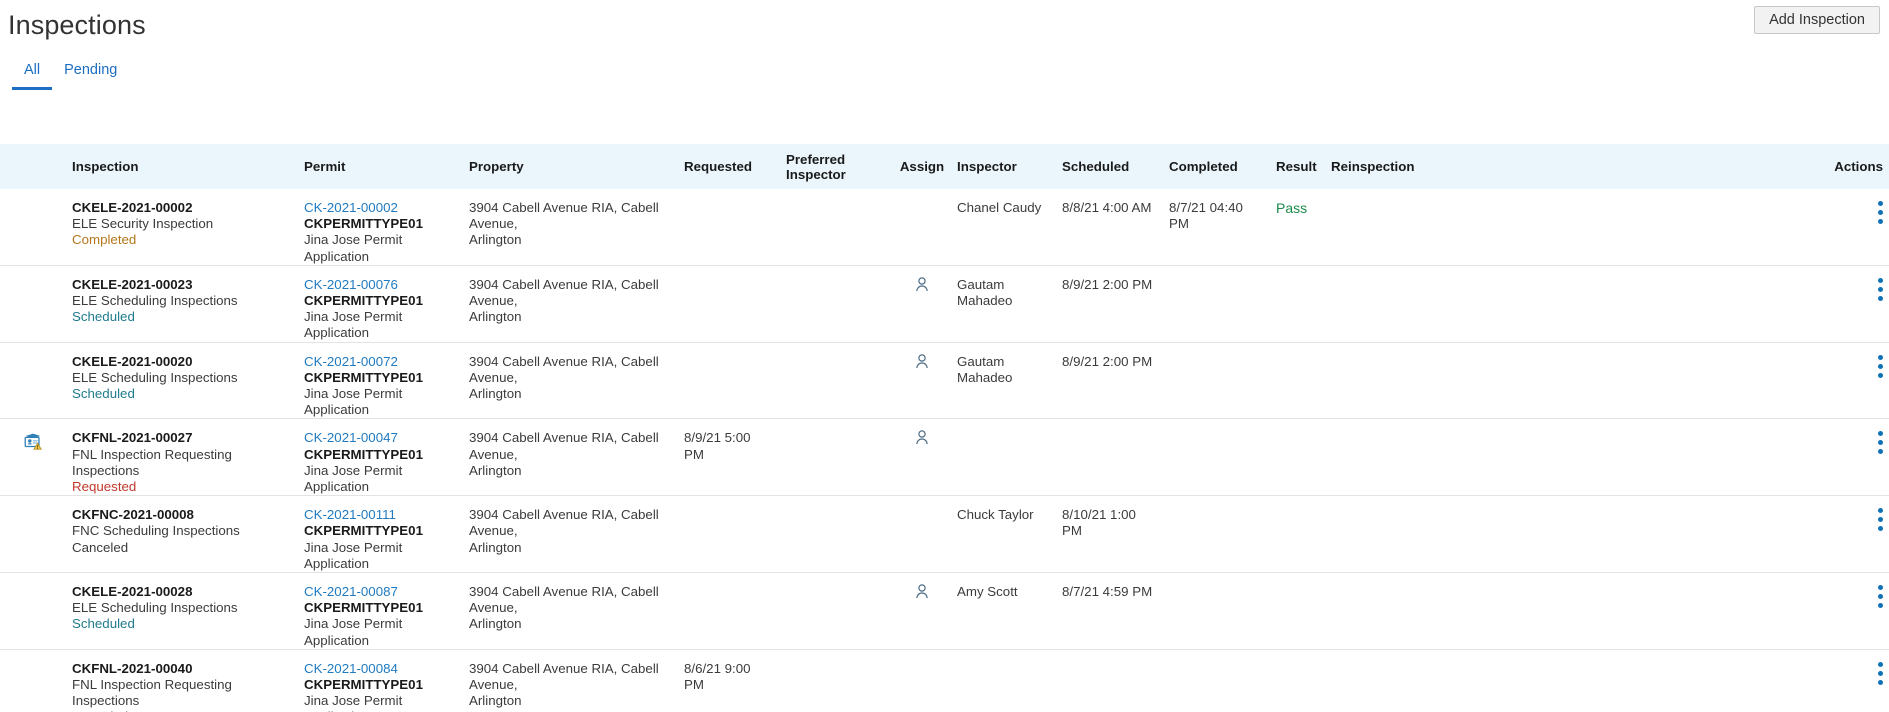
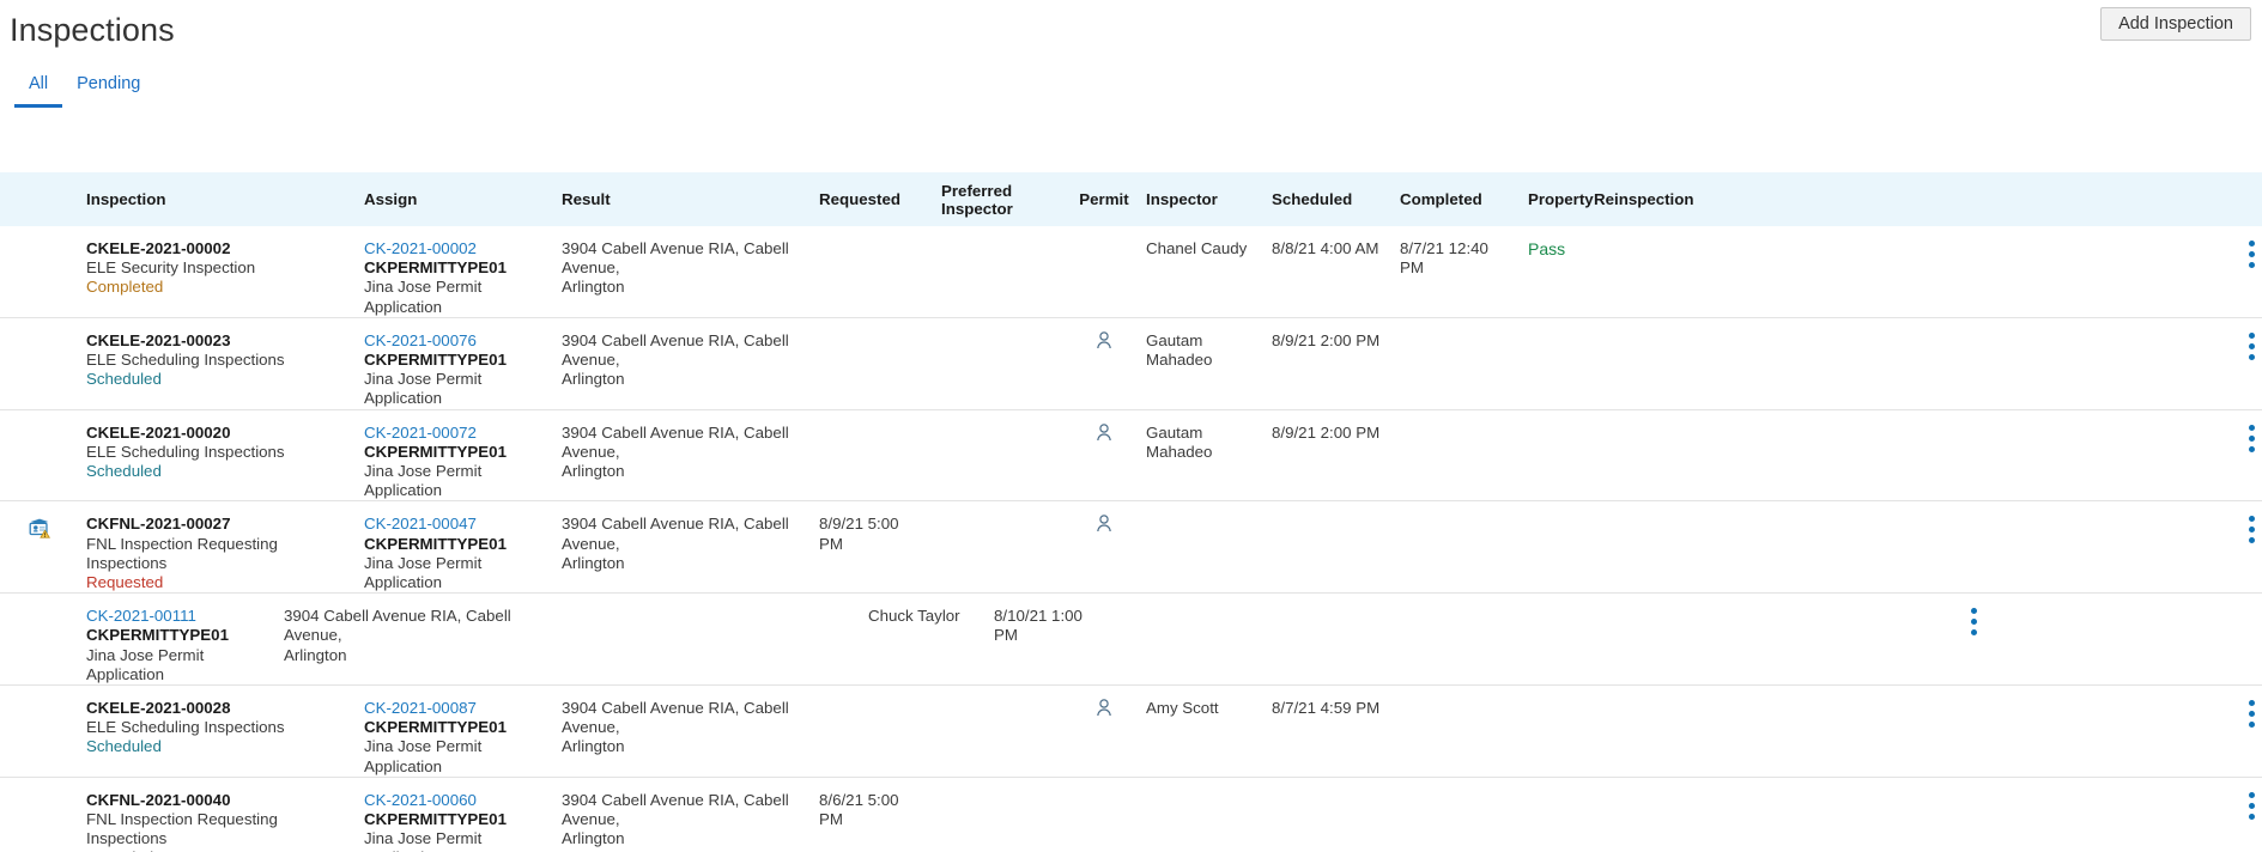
  Inspections
  Add Inspection
  All
  Pending
  Inspection
- Permit
+ Assign
- Property
+ Result
  Requested
  Preferred
  Inspector
- Assign
+ Permit
  Inspector
  Scheduled
  Completed
- Result
+ Property
  Reinspection
- Actions
  CKELE-2021-00002
  ELE Security Inspection
  Completed
  CK-2021-00002
  CKPERMITTYPE01
  Jina Jose Permit Application
  3904 Cabell Avenue RIA, Cabell
  Avenue,
  Arlington
  Chanel Caudy
  8/8/21 4:00 AM
- 8/7/21 04:40 PM
+ 8/7/21 12:40 PM
  Pass
  CKELE-2021-00023
  ELE Scheduling Inspections
  Scheduled
  CK-2021-00076
  CKPERMITTYPE01
  Jina Jose Permit Application
  3904 Cabell Avenue RIA, Cabell
  Avenue,
  Arlington
  Gautam Mahadeo
  8/9/21 2:00 PM
  CKELE-2021-00020
  ELE Scheduling Inspections
  Scheduled
  CK-2021-00072
  CKPERMITTYPE01
  Jina Jose Permit Application
  3904 Cabell Avenue RIA, Cabell
  Avenue,
  Arlington
  Gautam Mahadeo
  8/9/21 2:00 PM
  CKFNL-2021-00027
  FNL Inspection Requesting Inspections
  Requested
  CK-2021-00047
  CKPERMITTYPE01
  Jina Jose Permit Application
  3904 Cabell Avenue RIA, Cabell
  Avenue,
  Arlington
  8/9/21 5:00 PM
- CKFNC-2021-00008
- FNC Scheduling Inspections
- Canceled
  CK-2021-00111
  CKPERMITTYPE01
  Jina Jose Permit Application
  3904 Cabell Avenue RIA, Cabell
  Avenue,
  Arlington
  Chuck Taylor
  8/10/21 1:00 PM
  CKELE-2021-00028
  ELE Scheduling Inspections
  Scheduled
  CK-2021-00087
  CKPERMITTYPE01
  Jina Jose Permit Application
  3904 Cabell Avenue RIA, Cabell
  Avenue,
  Arlington
  Amy Scott
  8/7/21 4:59 PM
  CKFNL-2021-00040
  FNL Inspection Requesting Inspections
- CK-2021-00084
+ CK-2021-00060
  CKPERMITTYPE01
  3904 Cabell Avenue RIA, Cabell
  Avenue,
  Arlington
- 8/6/21 9:00 PM
+ 8/6/21 5:00 PM
